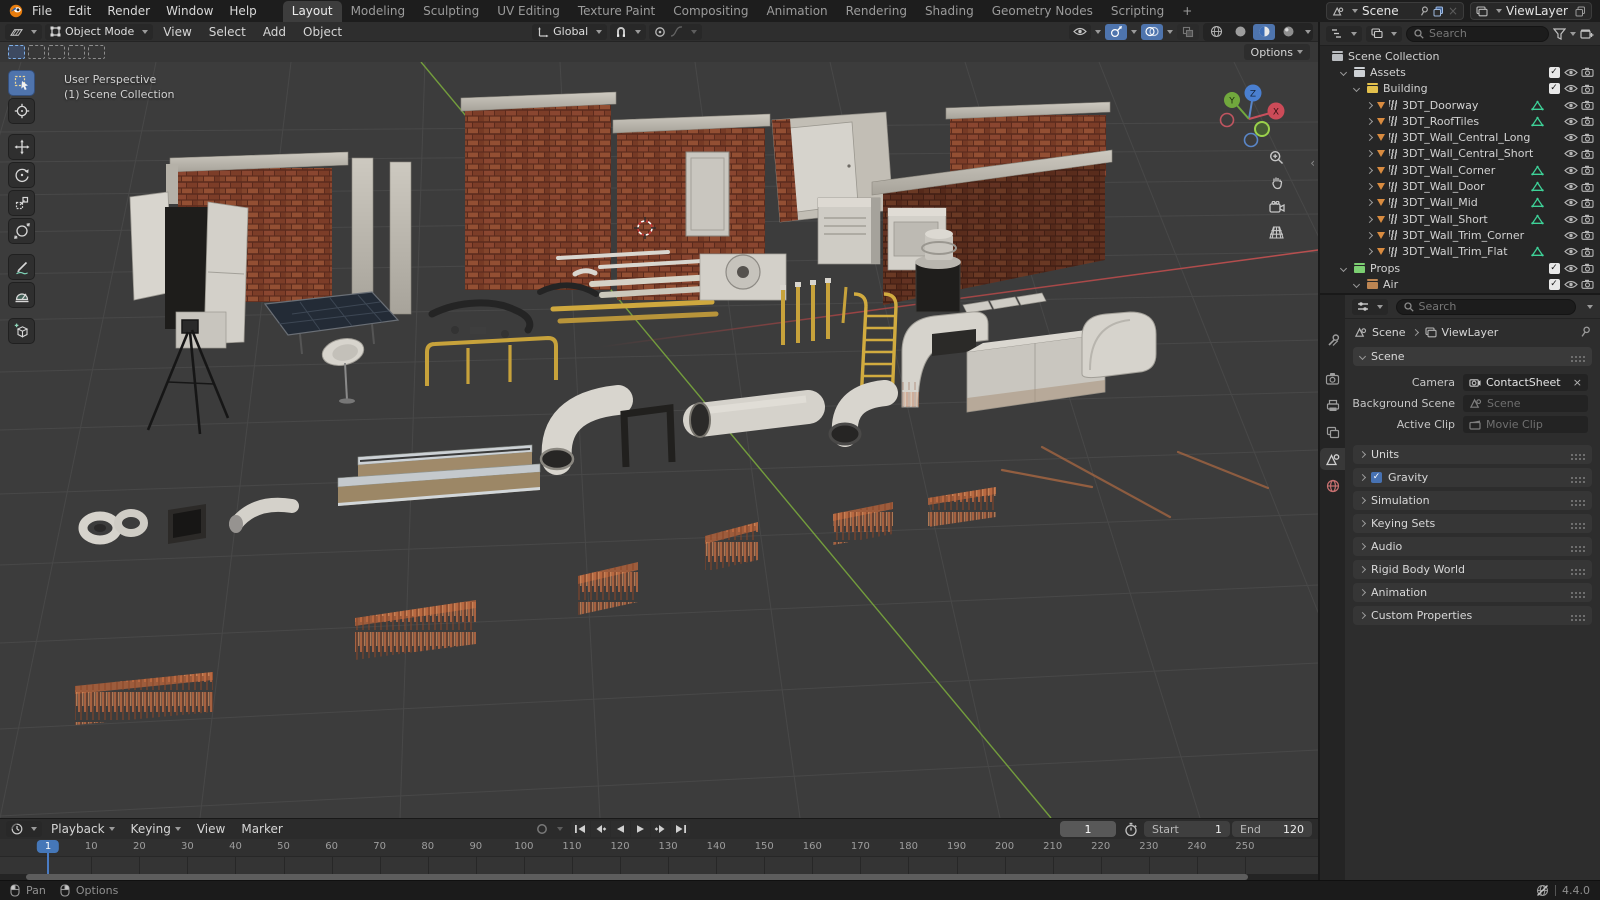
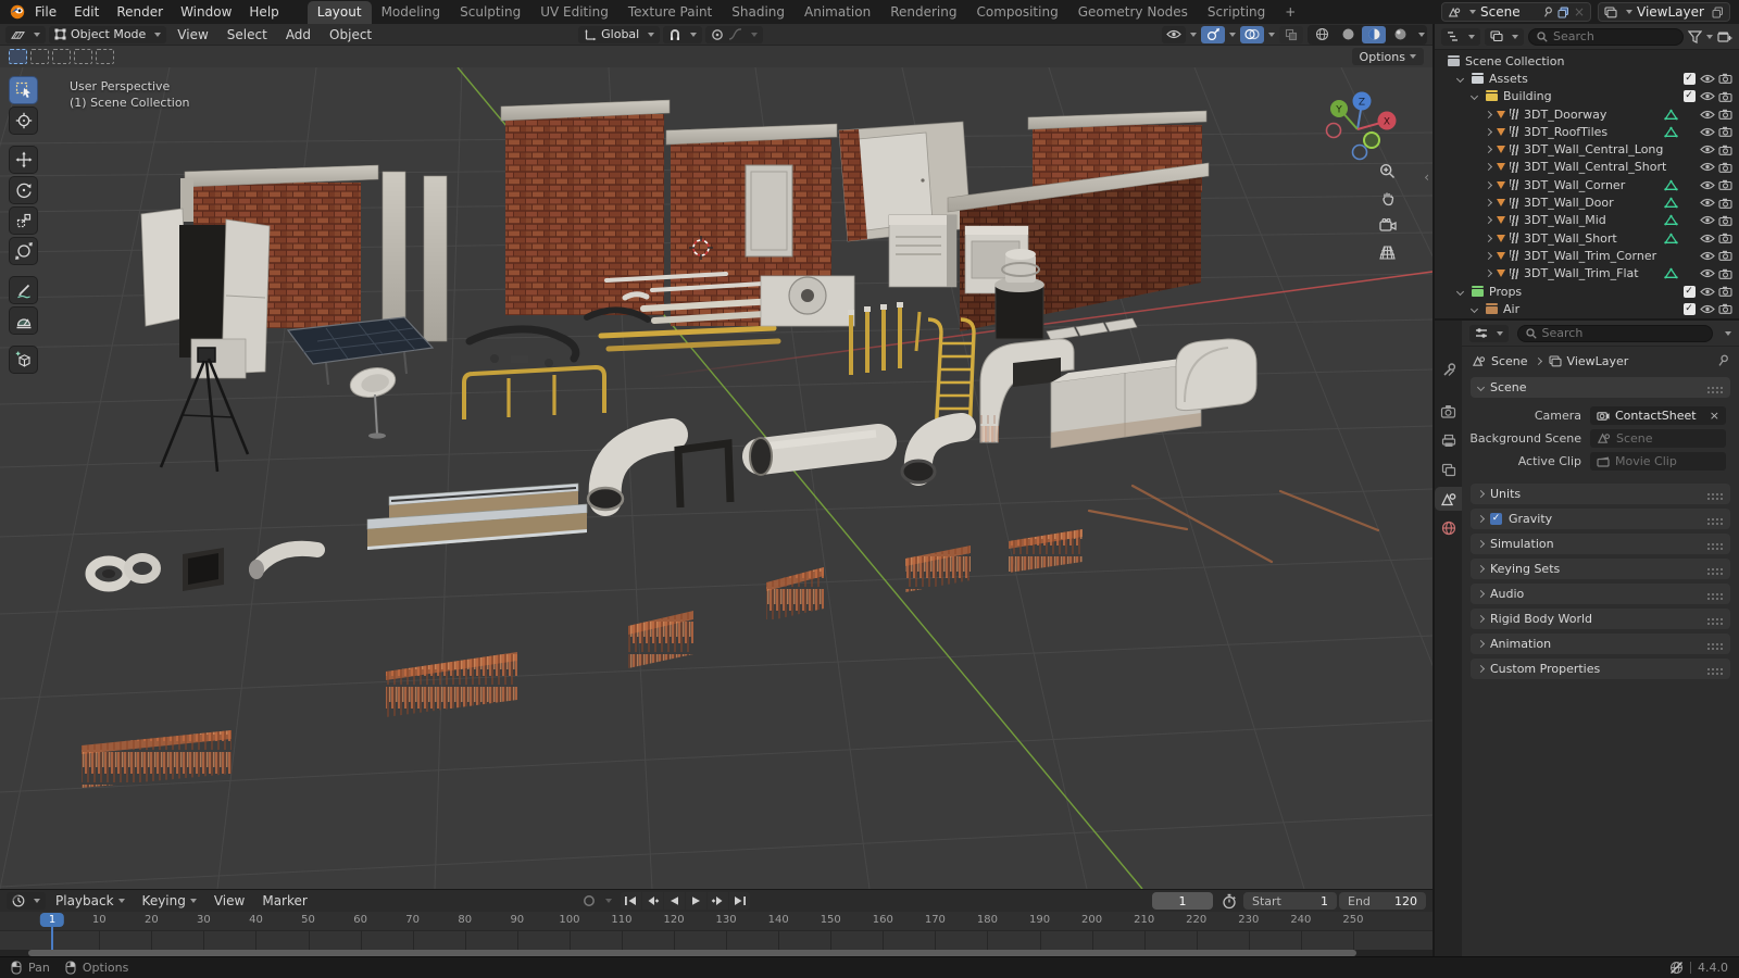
  File
  Edit
  Render
  Window
  Help
  Layout
  Modeling
  Sculpting
  UV Editing
  Texture Paint
- Compositing
+ Shading
  Animation
  Rendering
- Shading
+ Compositing
  Geometry Nodes
  Scripting
  +
  Scene
  ×
  ViewLayer
  Object Mode
  View
  Select
  Add
  Object
  Global
  Options
  User Perspective
  (1) Scene Collection
  Z
  Y
  X
  ‹
  Playback
  Keying
  View
  Marker
  1
  Start
  1
  End
  120
  10
  20
  30
  40
  50
  60
  70
  80
  90
  100
  110
  120
  130
  140
  150
  160
  170
  180
  190
  200
  210
  220
  230
  240
  250
  1
  Search
  Scene Collection
  Assets
  ✓
  Building
  ✓
  3DT_Doorway
  3DT_RoofTiles
  3DT_Wall_Central_Long
  3DT_Wall_Central_Short
  3DT_Wall_Corner
  3DT_Wall_Door
  3DT_Wall_Mid
  3DT_Wall_Short
  3DT_Wall_Trim_Corner
  3DT_Wall_Trim_Flat
  Props
  ✓
  Air
  ✓
  Search
  Scene
  ViewLayer
  Scene
  Camera
  ContactSheet
  ×
  Background Scene
  Scene
  Active Clip
  Movie Clip
  Units
  ✓
  Gravity
  Simulation
  Keying Sets
  Audio
  Rigid Body World
  Animation
  Custom Properties
  Pan
  Options
  4.4.0
